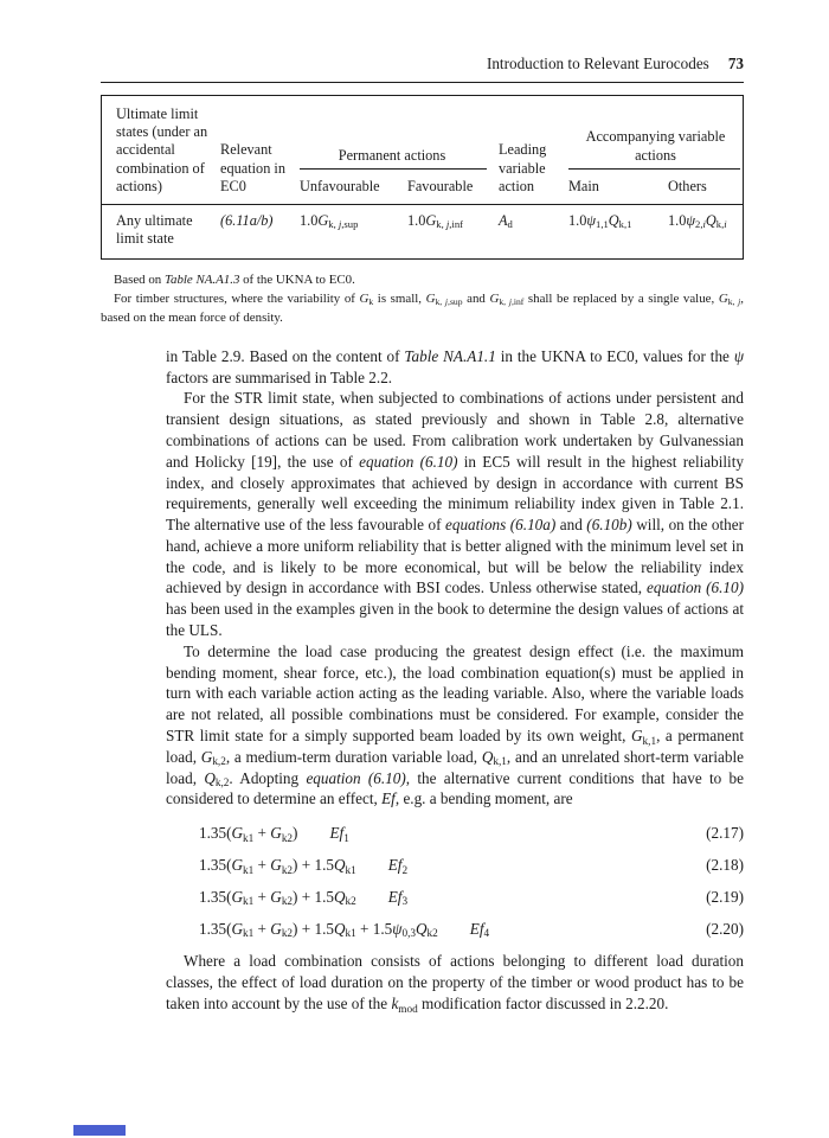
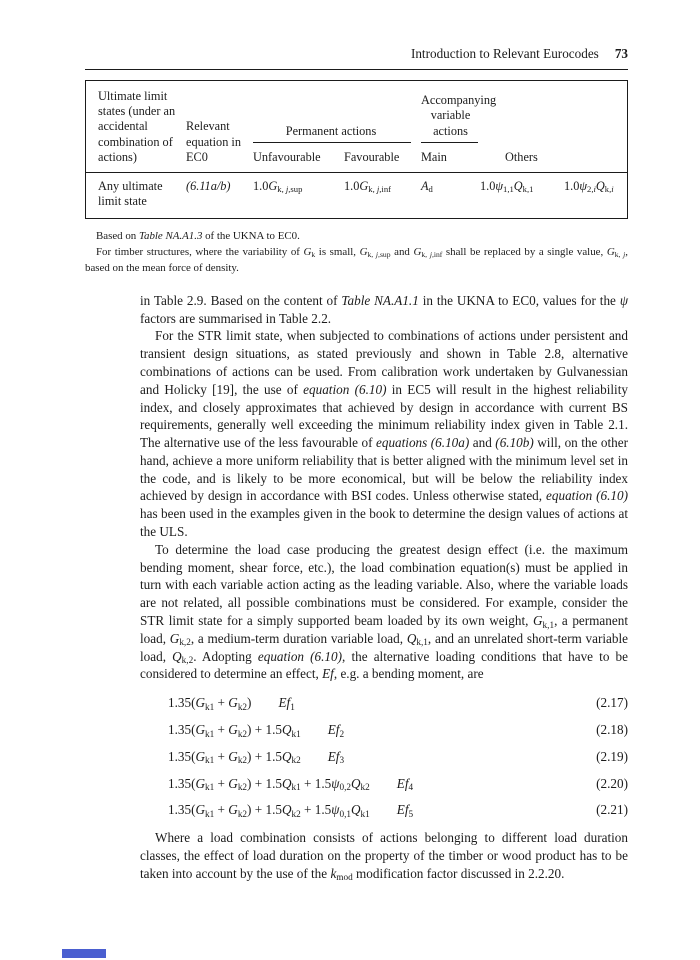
  Introduction to Relevant Eurocodes
  73
  Ultimate limit states (under an accidental combination of actions)
  Relevant equation in EC0
  Permanent actions
  Unfavourable
  Favourable
- Leading variable action
  Accompanying variable actions
  Main
  Others
  Any ultimate limit state
  (6.11a/b)
  1.0Gk, j,sup
  1.0Gk, j,inf
  Ad
  1.0ψ1,1Qk,1
  1.0ψ2,iQk,i
  Based on Table NA.A1.3 of the UKNA to EC0.
  For timber structures, where the variability of Gk is small, Gk, j,sup and Gk, j,inf shall be replaced by a single value, Gk, j, based on the mean force of density.
  in Table 2.9. Based on the content of Table NA.A1.1 in the UKNA to EC0, values for the ψ factors are summarised in Table 2.2.
  For the STR limit state, when subjected to combinations of actions under persistent and transient design situations, as stated previously and shown in Table 2.8, alternative combinations of actions can be used. From calibration work undertaken by Gulvanessian and Holicky [19], the use of equation (6.10) in EC5 will result in the highest reliability index, and closely approximates that achieved by design in accordance with current BS requirements, generally well exceeding the minimum reliability index given in Table 2.1. The alternative use of the less favourable of equations (6.10a) and (6.10b) will, on the other hand, achieve a more uniform reliability that is better aligned with the minimum level set in the code, and is likely to be more economical, but will be below the reliability index achieved by design in accordance with BSI codes. Unless otherwise stated, equation (6.10) has been used in the examples given in the book to determine the design values of actions at the ULS.
- To determine the load case producing the greatest design effect (i.e. the maximum bending moment, shear force, etc.), the load combination equation(s) must be applied in turn with each variable action acting as the leading variable. Also, where the variable loads are not related, all possible combinations must be considered. For example, consider the STR limit state for a simply supported beam loaded by its own weight, Gk,1, a permanent load, Gk,2, a medium-term duration variable load, Qk,1, and an unrelated short-term variable load, Qk,2. Adopting equation (6.10), the alternative current conditions that have to be considered to determine an effect, Ef, e.g. a bending moment, are
+ To determine the load case producing the greatest design effect (i.e. the maximum bending moment, shear force, etc.), the load combination equation(s) must be applied in turn with each variable action acting as the leading variable. Also, where the variable loads are not related, all possible combinations must be considered. For example, consider the STR limit state for a simply supported beam loaded by its own weight, Gk,1, a permanent load, Gk,2, a medium-term duration variable load, Qk,1, and an unrelated short-term variable load, Qk,2. Adopting equation (6.10), the alternative loading conditions that have to be considered to determine an effect, Ef, e.g. a bending moment, are
  1.35(Gk1 + Gk2)
  Ef1
  (2.17)
  1.35(Gk1 + Gk2) + 1.5Qk1
  Ef2
  (2.18)
  1.35(Gk1 + Gk2) + 1.5Qk2
  Ef3
  (2.19)
- 1.35(Gk1 + Gk2) + 1.5Qk1 + 1.5ψ0,3Qk2
+ 1.35(Gk1 + Gk2) + 1.5Qk1 + 1.5ψ0,2Qk2
  Ef4
  (2.20)
+ 1.35(Gk1 + Gk2) + 1.5Qk2 + 1.5ψ0,1Qk1
+ Ef5
+ (2.21)
  Where a load combination consists of actions belonging to different load duration classes, the effect of load duration on the property of the timber or wood product has to be taken into account by the use of the kmod modification factor discussed in 2.2.20.
